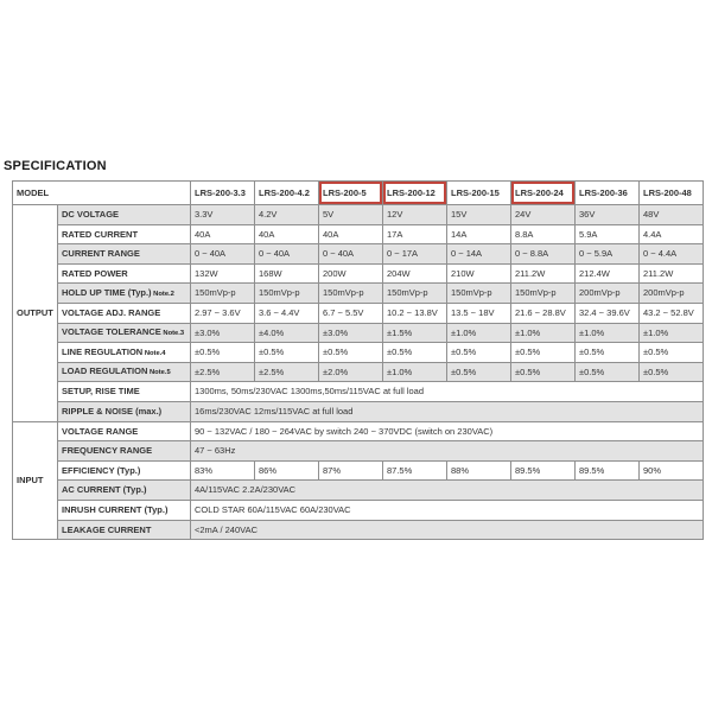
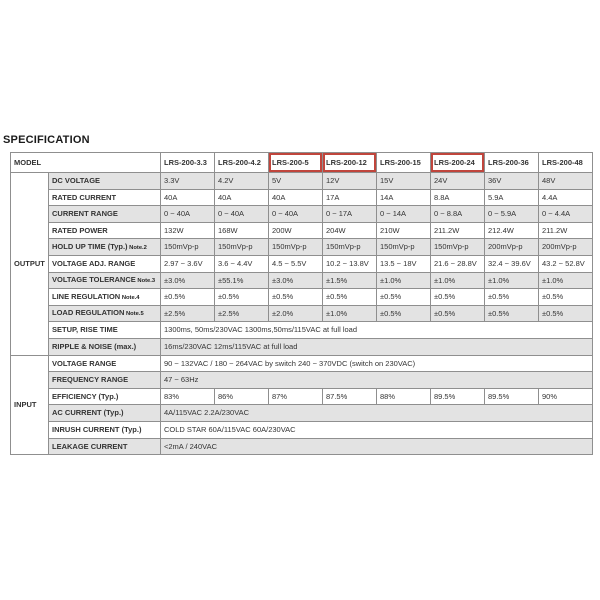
  SPECIFICATION
  MODEL	LRS-200-3.3	LRS-200-4.2	LRS-200-5	LRS-200-12	LRS-200-15	LRS-200-24	LRS-200-36	LRS-200-48
  OUTPUT	DC VOLTAGE	3.3V	4.2V	5V	12V	15V	24V	36V	48V
  RATED CURRENT	40A	40A	40A	17A	14A	8.8A	5.9A	4.4A
  CURRENT RANGE	0 ~ 40A	0 ~ 40A	0 ~ 40A	0 ~ 17A	0 ~ 14A	0 ~ 8.8A	0 ~ 5.9A	0 ~ 4.4A
  RATED POWER	132W	168W	200W	204W	210W	211.2W	212.4W	211.2W
  HOLD UP TIME (Typ.)	150mVp-p	150mVp-p	150mVp-p	150mVp-p	150mVp-p	150mVp-p	200mVp-p	200mVp-p
- VOLTAGE ADJ. RANGE	2.97 ~ 3.6V	3.6 ~ 4.4V	6.7 ~ 5.5V	10.2 ~ 13.8V	13.5 ~ 18V	21.6 ~ 28.8V	32.4 ~ 39.6V	43.2 ~ 52.8V
+ VOLTAGE ADJ. RANGE	2.97 ~ 3.6V	3.6 ~ 4.4V	4.5 ~ 5.5V	10.2 ~ 13.8V	13.5 ~ 18V	21.6 ~ 28.8V	32.4 ~ 39.6V	43.2 ~ 52.8V
- VOLTAGE TOLERANCE	±3.0%	±4.0%	±3.0%	±1.5%	±1.0%	±1.0%	±1.0%	±1.0%
+ VOLTAGE TOLERANCE	±3.0%	±55.1%	±3.0%	±1.5%	±1.0%	±1.0%	±1.0%	±1.0%
  LINE REGULATION	±0.5%	±0.5%	±0.5%	±0.5%	±0.5%	±0.5%	±0.5%	±0.5%
  LOAD REGULATION	±2.5%	±2.5%	±2.0%	±1.0%	±0.5%	±0.5%	±0.5%	±0.5%
  SETUP, RISE TIME	1300ms, 50ms/230VAC 1300ms,50ms/115VAC at full load
  RIPPLE & NOISE (max.)	16ms/230VAC 12ms/115VAC at full load
  INPUT	VOLTAGE RANGE	90 ~ 132VAC / 180 ~ 264VAC by switch 240 ~ 370VDC (switch on 230VAC)
  FREQUENCY RANGE	47 ~ 63Hz
  EFFICIENCY (Typ.)	83%	86%	87%	87.5%	88%	89.5%	89.5%	90%
  AC CURRENT (Typ.)	4A/115VAC 2.2A/230VAC
  INRUSH CURRENT (Typ.)	COLD STAR 60A/115VAC 60A/230VAC
  LEAKAGE CURRENT	<2mA / 240VAC
